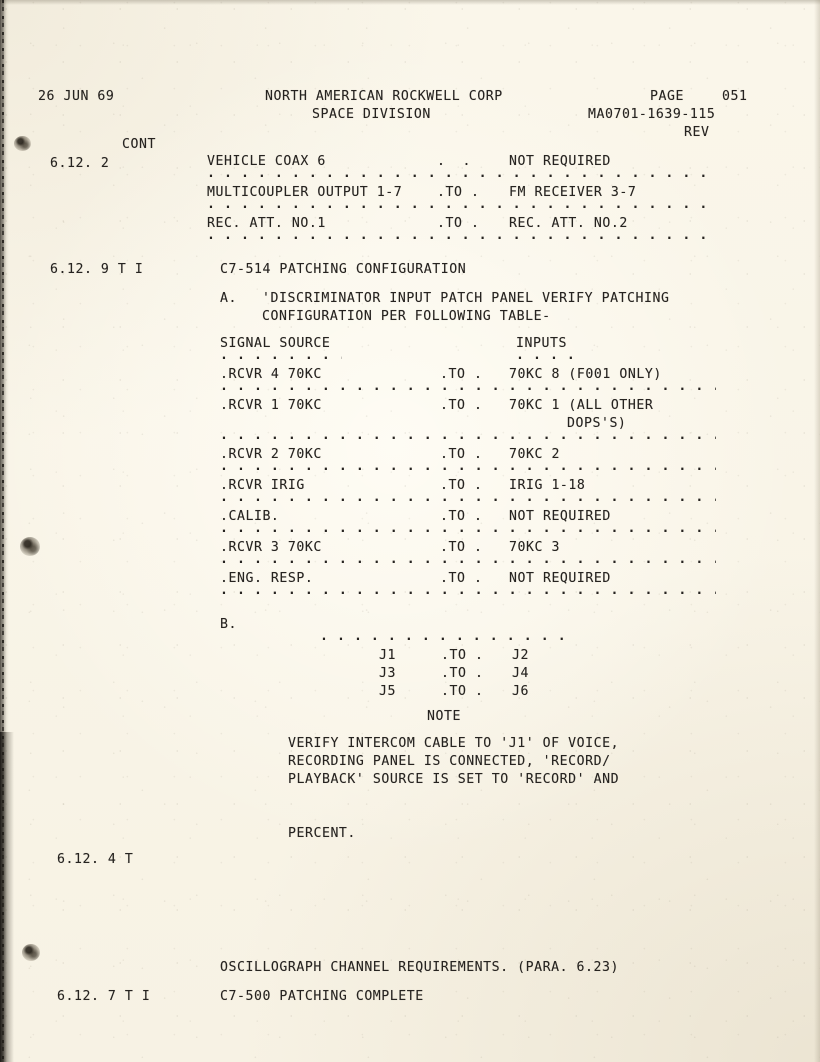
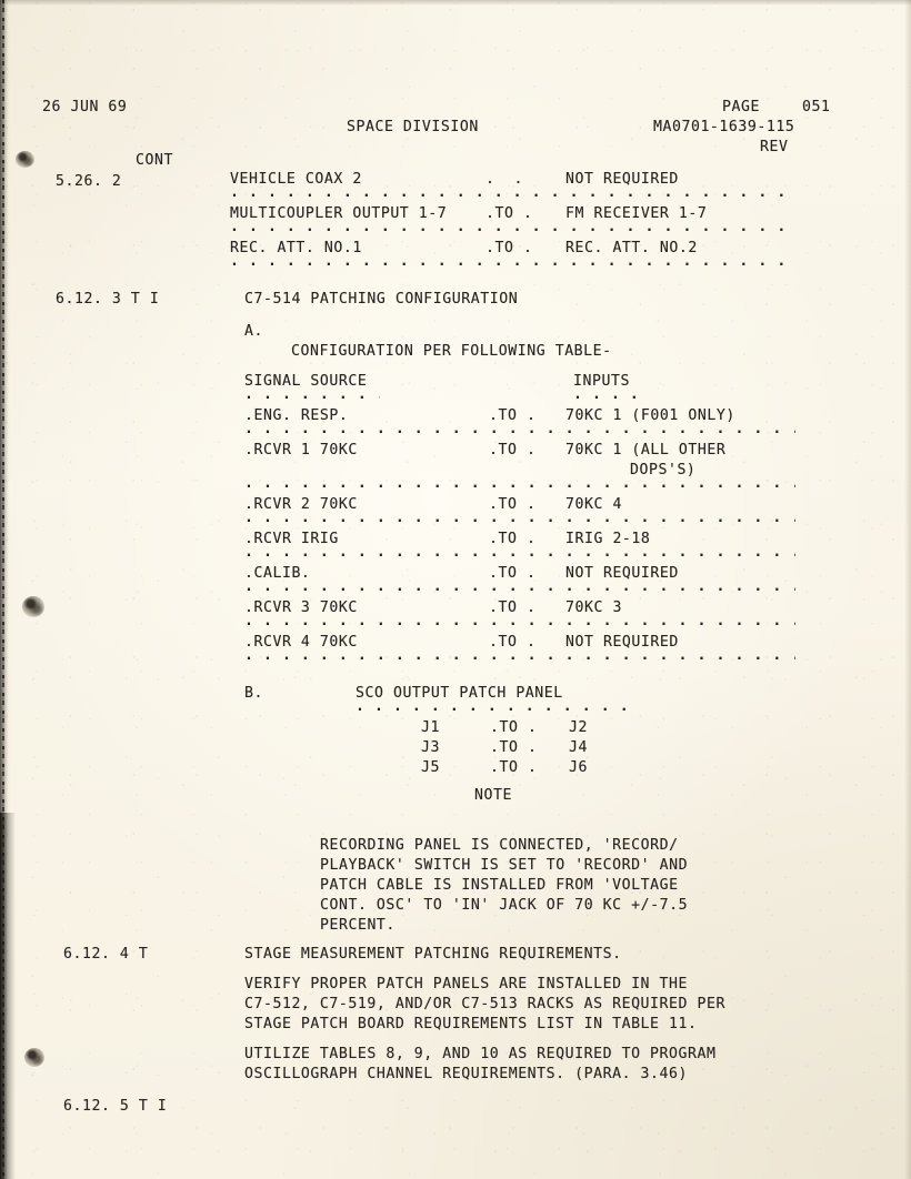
  26 JUN 69
- NORTH AMERICAN ROCKWELL CORP
  SPACE DIVISION
  PAGE
  051
  MA0701-1639-115
  REV
  CONT
- 6.12. 2
+ 5.26. 2
- VEHICLE COAX 6
+ VEHICLE COAX 2
  . .
  NOT REQUIRED
  MULTICOUPLER OUTPUT 1-7
  .TO .
- FM RECEIVER 3-7
+ FM RECEIVER 1-7
  REC. ATT. NO.1
  .TO .
  REC. ATT. NO.2
- 6.12. 9 T I
+ 6.12. 3 T I
  C7-514 PATCHING CONFIGURATION
  A.
- 'DISCRIMINATOR INPUT PATCH PANEL VERIFY PATCHING
  CONFIGURATION PER FOLLOWING TABLE-
  SIGNAL SOURCE
  INPUTS
- .RCVR 4 70KC
+ .ENG. RESP.
  .TO .
- 70KC 8 (F001 ONLY)
+ 70KC 1 (F001 ONLY)
  .RCVR 1 70KC
  .TO .
  70KC 1 (ALL OTHER
  DOPS'S)
  .RCVR 2 70KC
  .TO .
- 70KC 2
+ 70KC 4
  .RCVR IRIG
  .TO .
- IRIG 1-18
+ IRIG 2-18
  .CALIB.
  .TO .
  NOT REQUIRED
  .RCVR 3 70KC
  .TO .
  70KC 3
- .ENG. RESP.
+ .RCVR 4 70KC
  .TO .
  NOT REQUIRED
  B.
+ SCO OUTPUT PATCH PANEL
  J1
  .TO .
  J2
  J3
  .TO .
  J4
  J5
  .TO .
  J6
  NOTE
- VERIFY INTERCOM CABLE TO 'J1' OF VOICE,
  RECORDING PANEL IS CONNECTED, 'RECORD/
- PLAYBACK' SOURCE IS SET TO 'RECORD' AND
+ PLAYBACK' SWITCH IS SET TO 'RECORD' AND
+ PATCH CABLE IS INSTALLED FROM 'VOLTAGE
+ CONT. OSC' TO 'IN' JACK OF 70 KC +/-7.5
  PERCENT.
  6.12. 4 T
+ STAGE MEASUREMENT PATCHING REQUIREMENTS.
+ VERIFY PROPER PATCH PANELS ARE INSTALLED IN THE
+ C7-512, C7-519, AND/OR C7-513 RACKS AS REQUIRED PER
+ STAGE PATCH BOARD REQUIREMENTS LIST IN TABLE 11.
+ UTILIZE TABLES 8, 9, AND 10 AS REQUIRED TO PROGRAM
- OSCILLOGRAPH CHANNEL REQUIREMENTS. (PARA. 6.23)
+ OSCILLOGRAPH CHANNEL REQUIREMENTS. (PARA. 3.46)
- 6.12. 7 T I
+ 6.12. 5 T I
- C7-500 PATCHING COMPLETE
